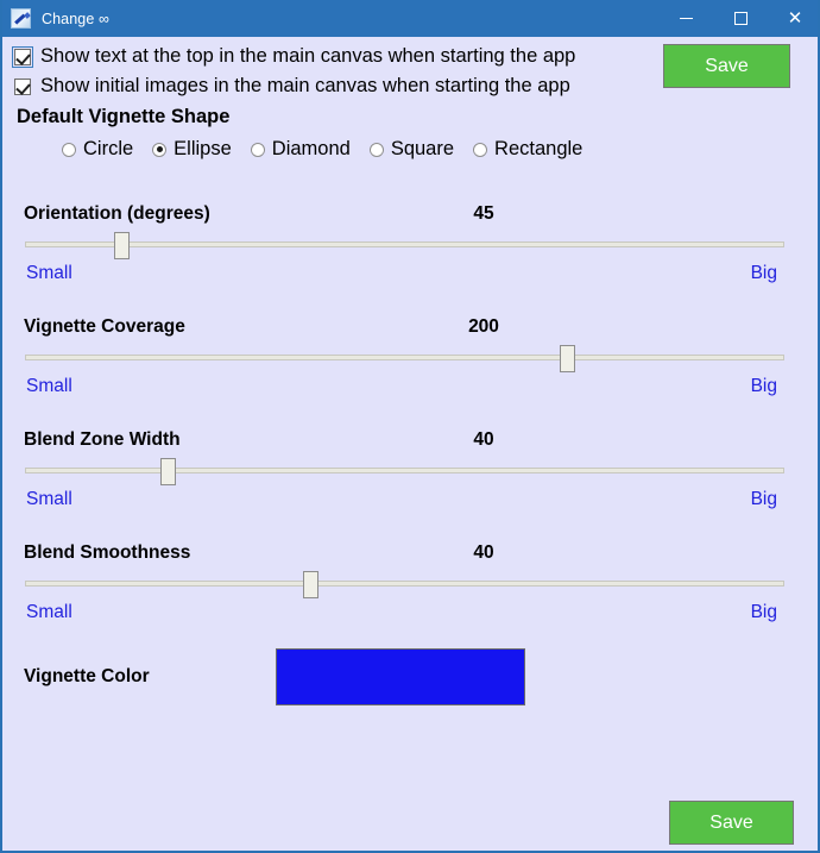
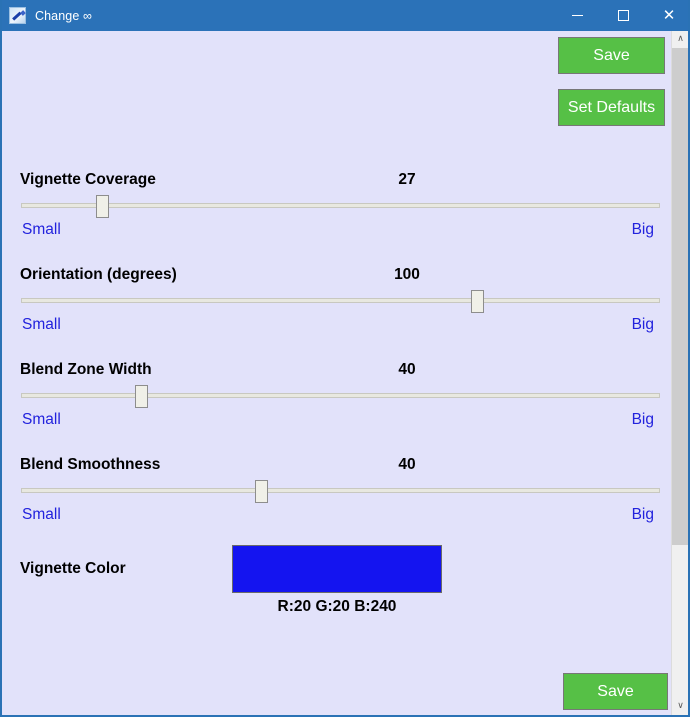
  Change ∞
  ✕
- Show text at the top in the main canvas when starting the app
- Show initial images in the main canvas when starting the app
- Default Vignette Shape
- Circle
- Ellipse
- Diamond
- Square
- Rectangle
  Save
+ Set Defaults
  Save
- Orientation (degrees)
+ Vignette Coverage
- 45
+ 27
  Small
  Big
- Vignette Coverage
+ Orientation (degrees)
- 200
+ 100
  Small
  Big
  Blend Zone Width
  40
  Small
  Big
  Blend Smoothness
  40
  Small
  Big
  Vignette Color
+ R:20 G:20 B:240
+ ∧
+ ∨
